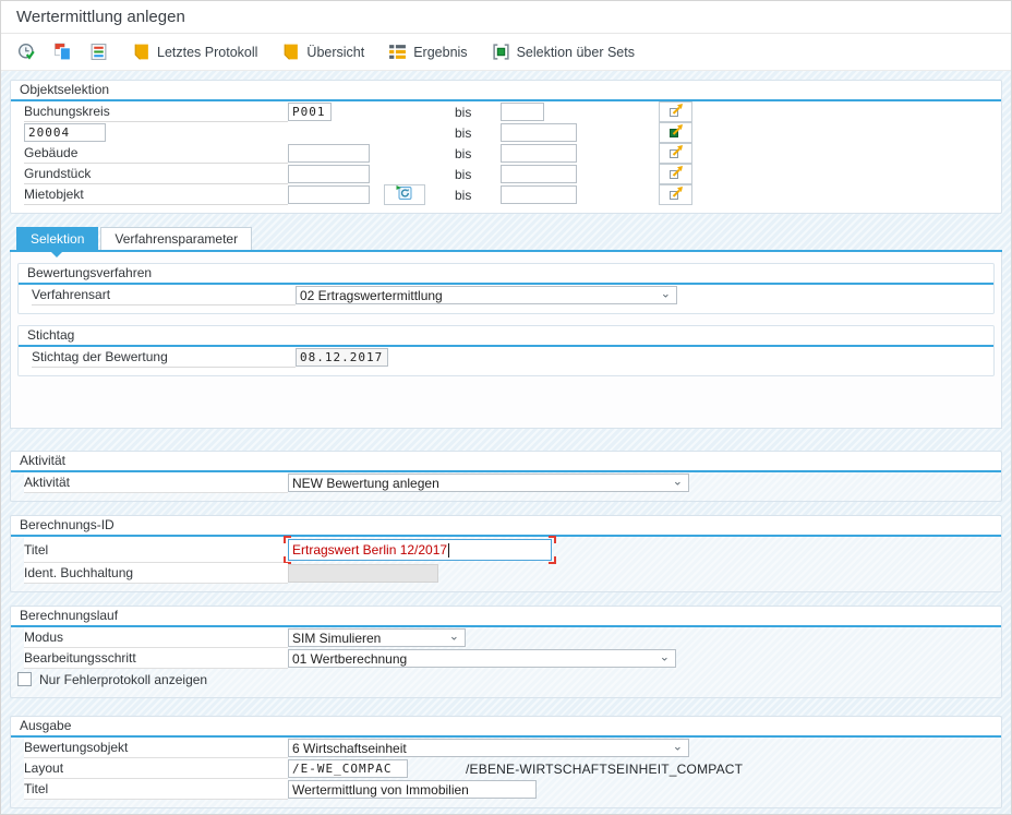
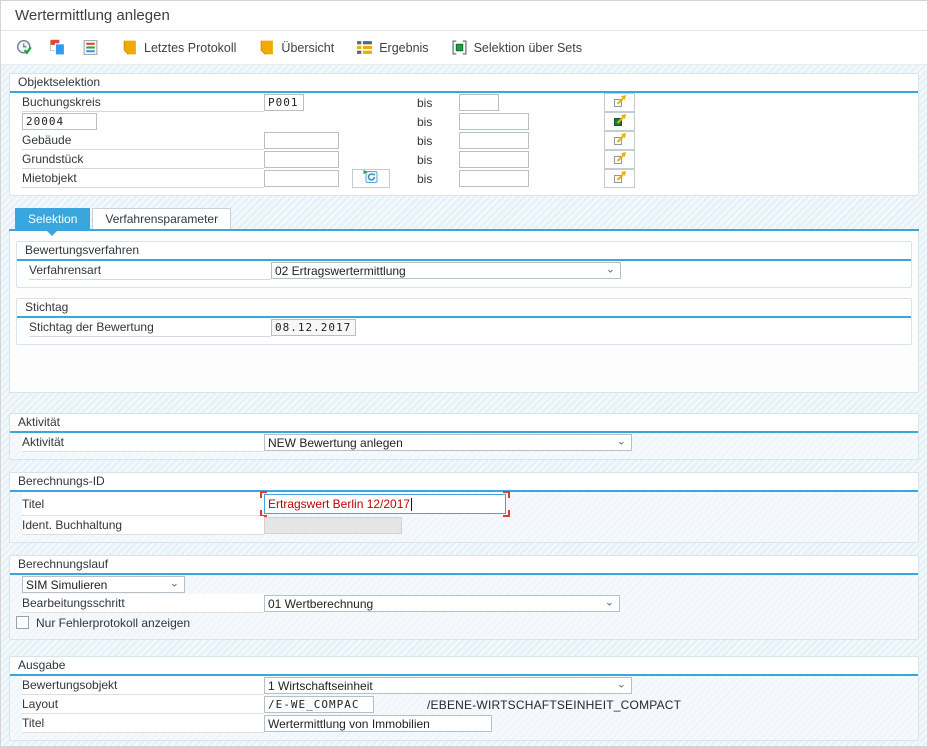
  Wertermittlung anlegen
  Letztes Protokoll
  Übersicht
  Ergebnis
  Selektion über Sets
  Objektselektion
  Buchungskreis
  P001
  bis
  20004
  bis
  Gebäude
  bis
  Grundstück
  bis
  Mietobjekt
  bis
  Selektion
  Verfahrensparameter
  Bewertungsverfahren
  Verfahrensart
  02 Ertragswertermittlung
  ⌄
  Stichtag
  Stichtag der Bewertung
  08.12.2017
  Aktivität
  Aktivität
  NEW Bewertung anlegen
  ⌄
  Berechnungs-ID
  Titel
  Ertragswert Berlin 12/2017
  Ident. Buchhaltung
  Berechnungslauf
- Modus
  SIM Simulieren
  ⌄
  Bearbeitungsschritt
  01 Wertberechnung
  ⌄
  Nur Fehlerprotokoll anzeigen
  Ausgabe
  Bewertungsobjekt
- 6 Wirtschaftseinheit
+ 1 Wirtschaftseinheit
  ⌄
  Layout
  /E-WE_COMPAC
  /EBENE-WIRTSCHAFTSEINHEIT_COMPACT
  Titel
  Wertermittlung von Immobilien
